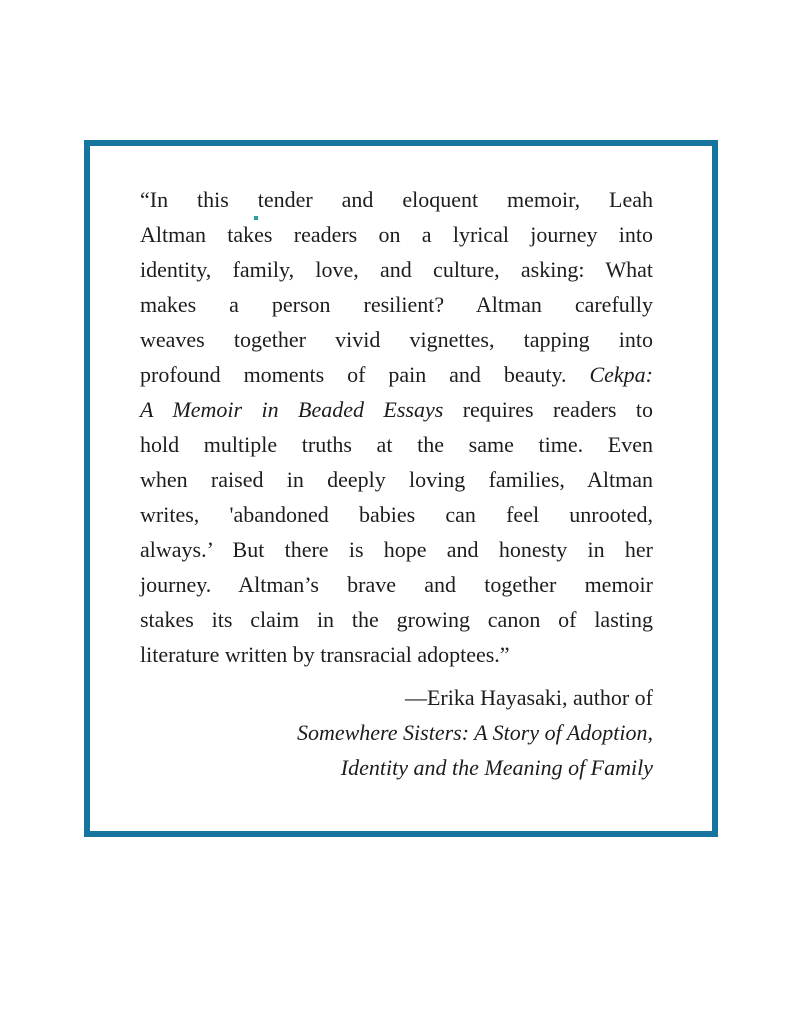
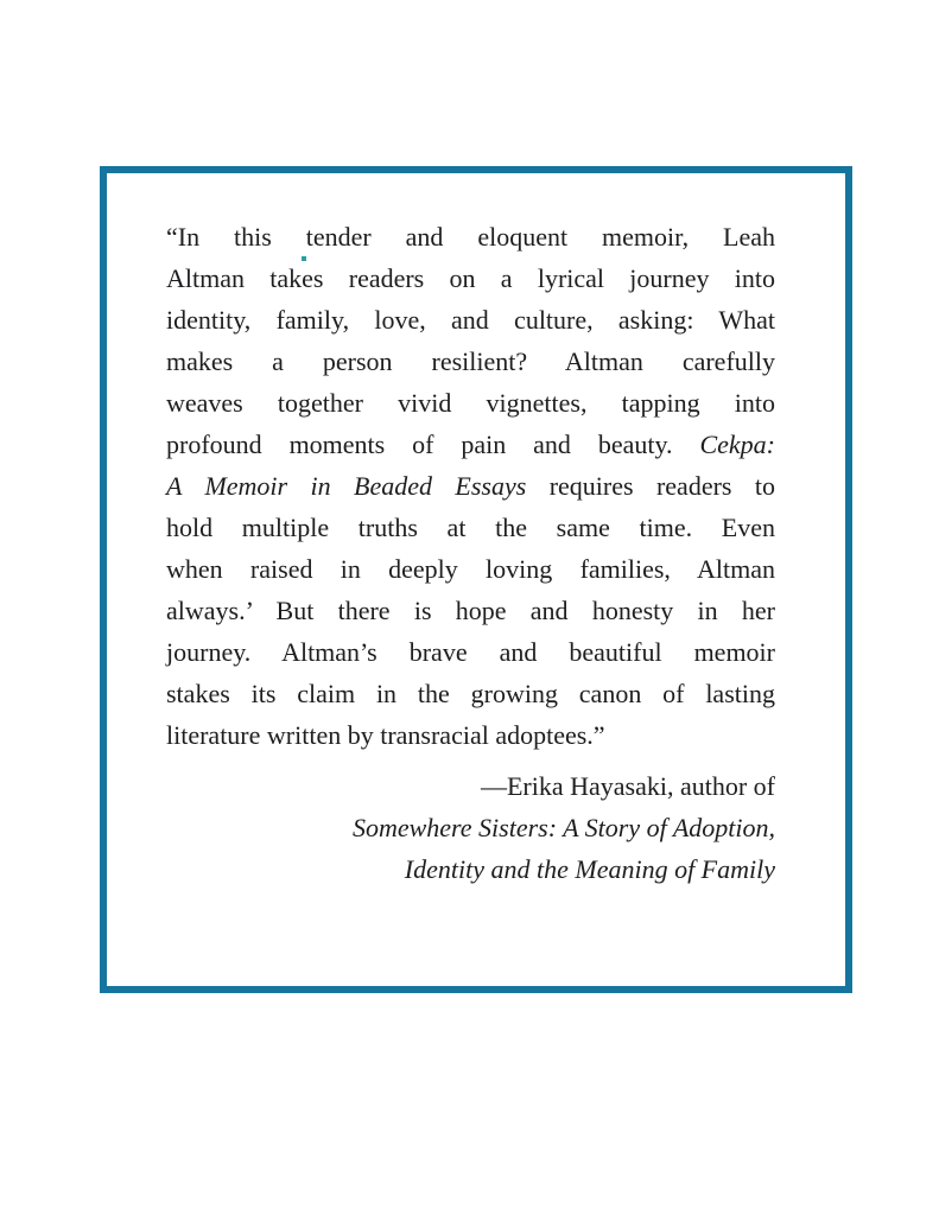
  “In this tender and eloquent memoir, Leah
  Altman takes readers on a lyrical journey into
  identity, family, love, and culture, asking: What
  makes a person resilient? Altman carefully
  weaves together vivid vignettes, tapping into
  profound moments of pain and beauty. Cekpa:
  A Memoir in Beaded Essays requires readers to
  hold multiple truths at the same time. Even
  when raised in deeply loving families, Altman
- writes, 'abandoned babies can feel unrooted,
  always.’ But there is hope and honesty in her
- journey. Altman’s brave and together memoir
+ journey. Altman’s brave and beautiful memoir
  stakes its claim in the growing canon of lasting
  literature written by transracial adoptees.”
  —Erika Hayasaki, author of
  Somewhere Sisters: A Story of Adoption,
  Identity and the Meaning of Family
